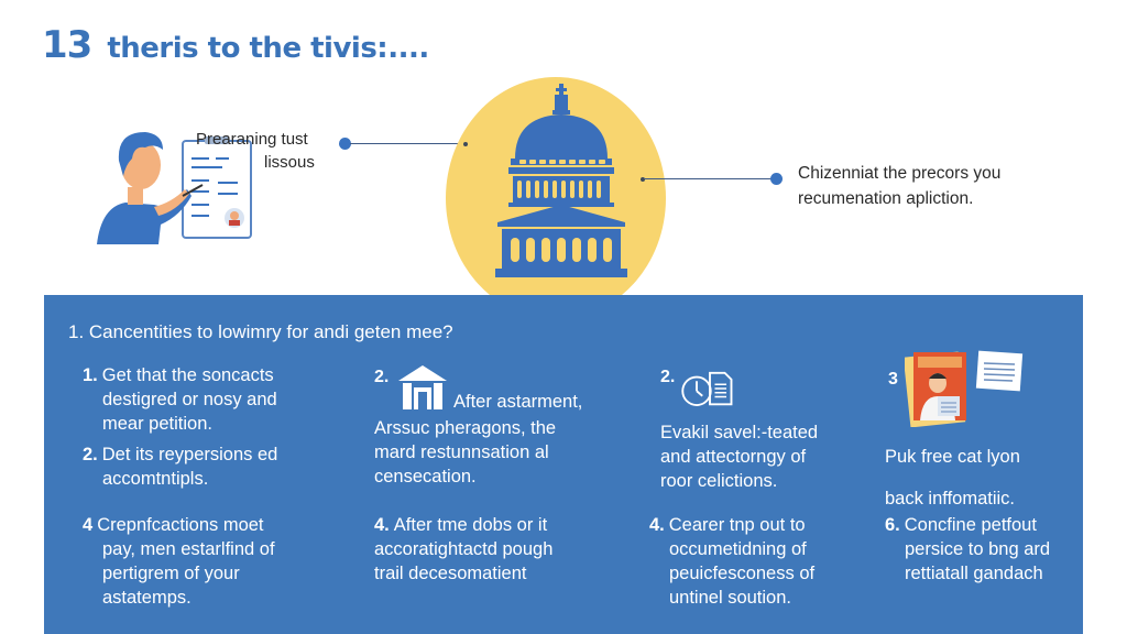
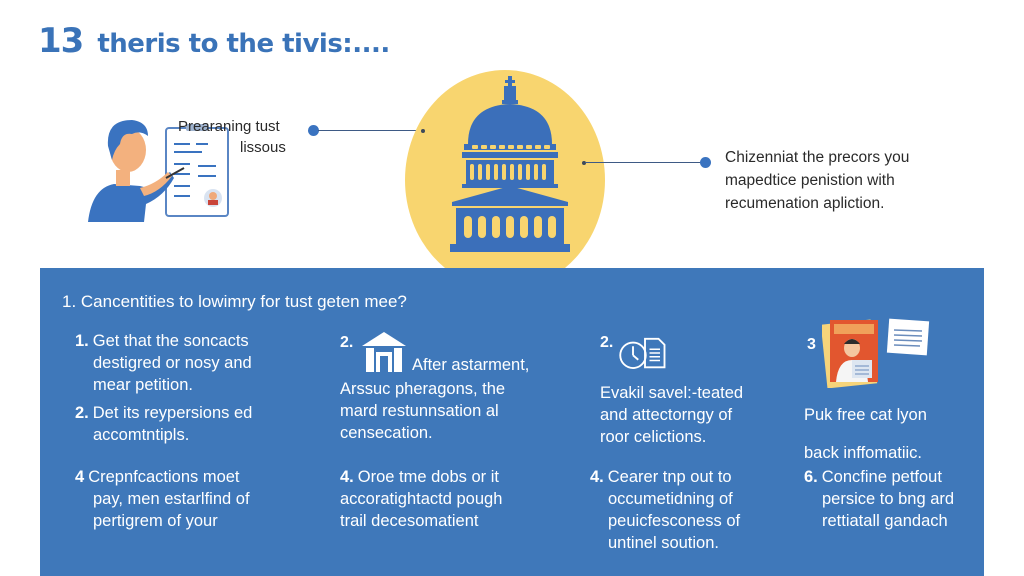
  13 theris to the tivis:....
  Prearaning tust
  lissous
  Chizenniat the precors you
+ mapedtice penistion with
  recumenation apliction.
- 1. Cancentities to lowimry for andi geten mee?
+ 1. Cancentities to lowimry for tust geten mee?
  1. Get that the soncacts
  destigred or nosy and
  mear petition.
  2. Det its reypersions ed
  accomtntipls.
  4 Crepnfcactions moet
  pay, men estarlfind of
  pertigrem of your
- astatemps.
  2.
  After astarment,
  Arssuc pheragons, the
  mard restunnsation al
  censecation.
- 4. After tme dobs or it
+ 4. Oroe tme dobs or it
  accoratightactd pough
  trail decesomatient
  2.
  Evakil savel:-teated
  and attectorngy of
  roor celictions.
  4. Cearer tnp out to
  occumetidning of
  peuicfesconess of
  untinel soution.
  3
  Puk free cat lyon
  back inffomatiic.
  6. Concfine petfout
  persice to bng ard
  rettiatall gandach
